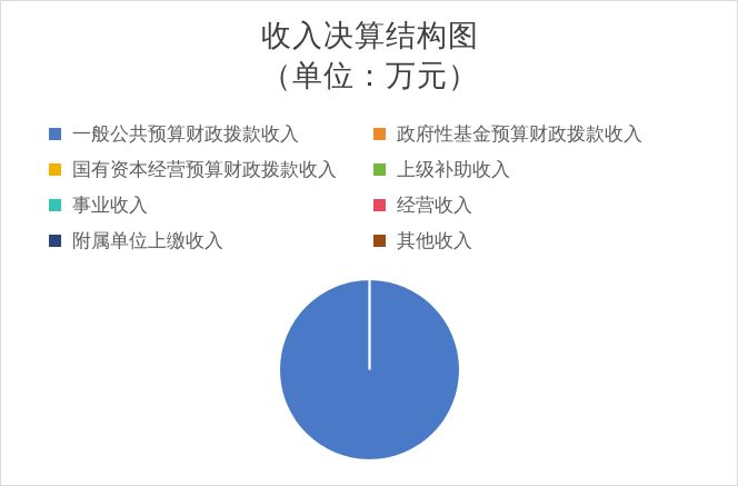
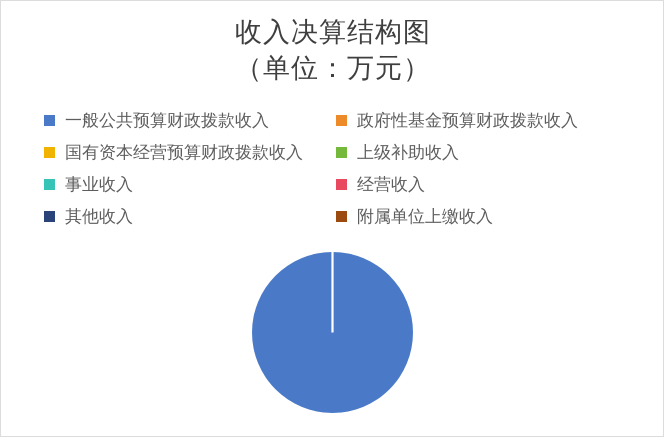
  收入决算结构图
  （单位：万元）
  一般公共预算财政拨款收入
  国有资本经营预算财政拨款收入
  事业收入
- 附属单位上缴收入
+ 其他收入
  政府性基金预算财政拨款收入
  上级补助收入
  经营收入
- 其他收入
+ 附属单位上缴收入
